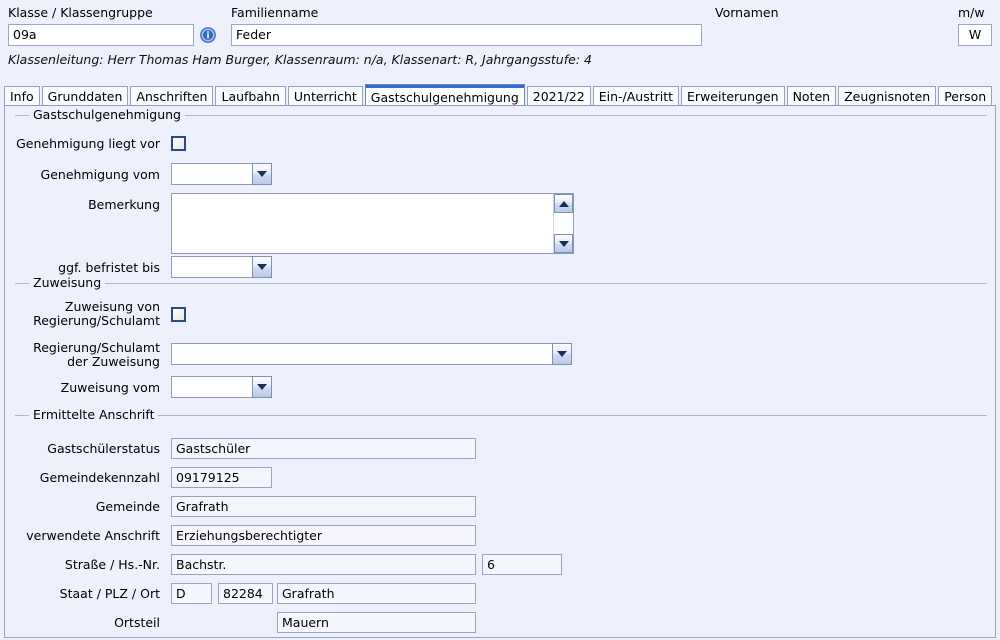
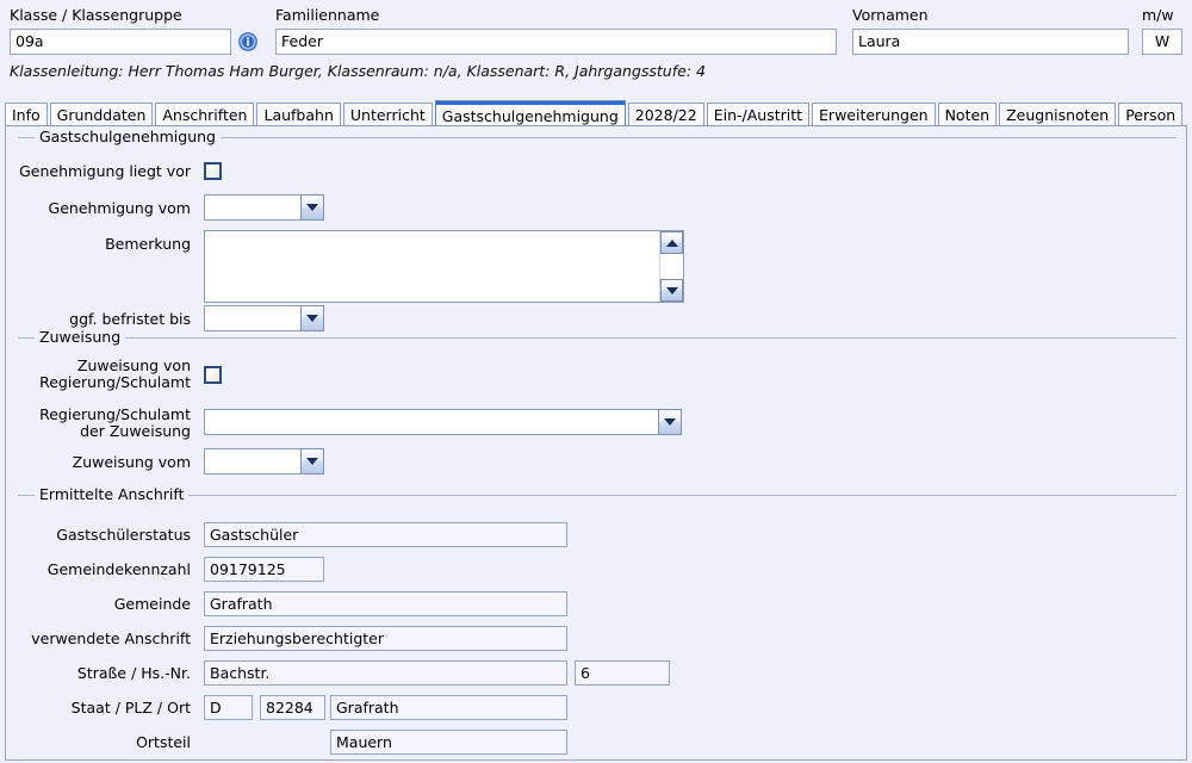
  Klasse / Klassengruppe
  09a
  Familienname
  Feder
  Vornamen
+ Laura
  m/w
  W
  Klassenleitung: Herr Thomas Ham Burger, Klassenraum: n/a, Klassenart: R, Jahrgangsstufe: 4
  Info
  Grunddaten
  Anschriften
  Laufbahn
  Unterricht
  Gastschulgenehmigung
- 2021/22
+ 2028/22
  Ein-/Austritt
  Erweiterungen
  Noten
  Zeugnisnoten
  Person
  Gastschulgenehmigung
  Genehmigung liegt vor
  Genehmigung vom
  Bemerkung
  ggf. befristet bis
  Zuweisung
  Zuweisung von Regierung/Schulamt
  Regierung/Schulamt der Zuweisung
  Zuweisung vom
  Ermittelte Anschrift
  Gastschülerstatus
  Gastschüler
  Gemeindekennzahl
  09179125
  Gemeinde
  Grafrath
  verwendete Anschrift
  Erziehungsberechtigter
  Straße / Hs.-Nr.
  Bachstr.
  6
  Staat / PLZ / Ort
  D
  82284
  Grafrath
  Ortsteil
  Mauern
